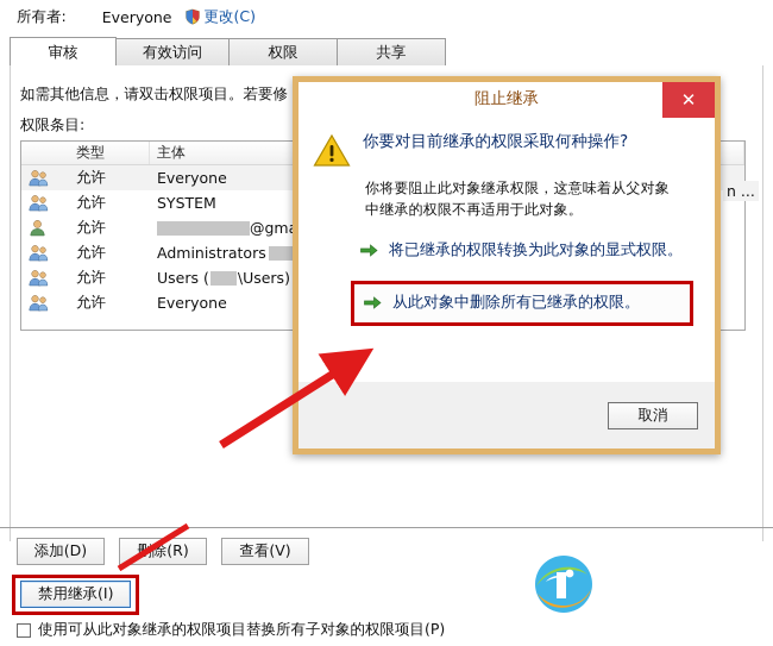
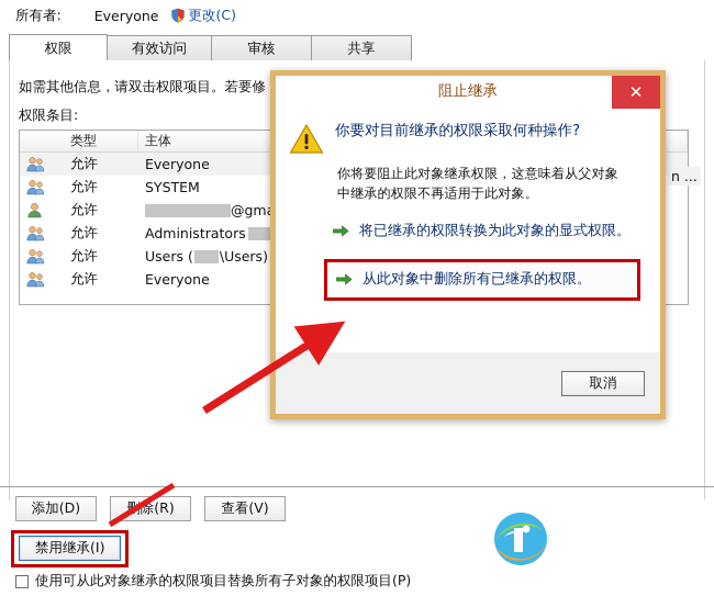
  所有者:
  Everyone
  更改(C)
- 审核
+ 权限
  有效访问
- 权限
+ 审核
  共享
  如需其他信息，请双击权限项目。若要修
  权限条目:
  类型
  主体
  允许
  Everyone
  允许
  SYSTEM
  允许
  允许
  Administrators
  允许
  Users (
  \Users)
  允许
  Everyone
  n ...
  添加(D)
  除(R)
  查看(V)
  禁用继承(I)
  使用可从此对象继承的权限项目替换所有子对象的权限项目(P)
  阻止继承
  ✕
  你要对目前继承的权限采取何种操作?
  你将要阻止此对象继承权限，这意味着从父对象中继承的权限不再适用于此对象。
  将已继承的权限转换为此对象的显式权限。
  从此对象中删除所有已继承的权限。
  取消
